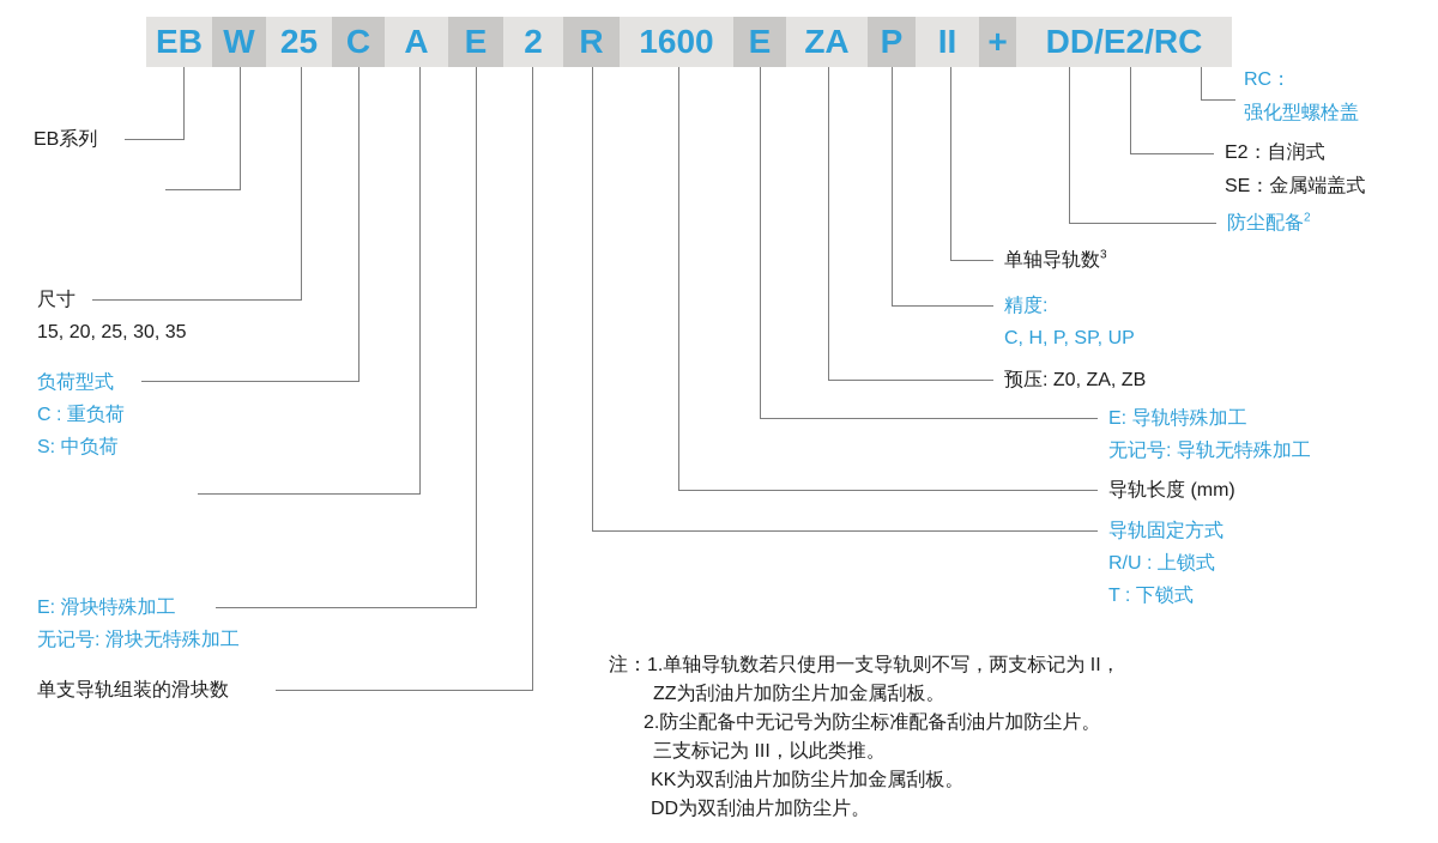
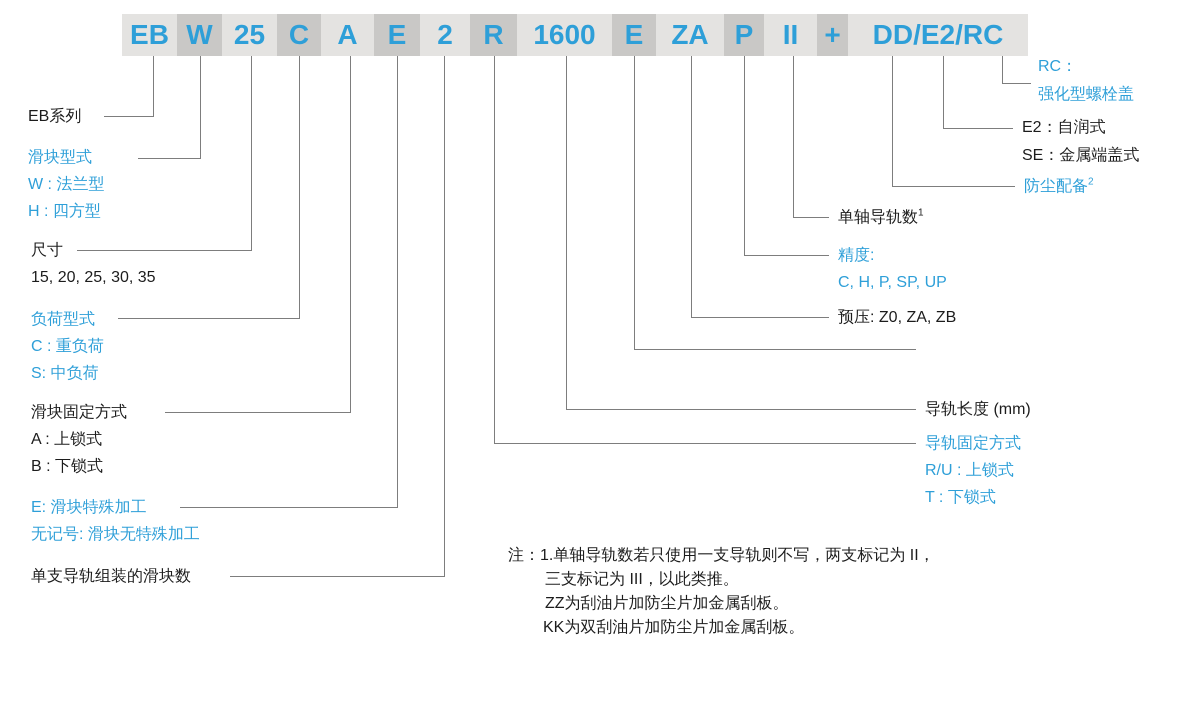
  EB
  W
  25
  C
  A
  E
  2
  R
  1600
  E
  ZA
  P
  II
  +
  DD/E2/RC
  EB系列
+ 滑块型式
+ W : 法兰型
+ H : 四方型
  尺寸
  15, 20, 25, 30, 35
  负荷型式
  C : 重负荷
  S: 中负荷
+ 滑块固定方式
+ A : 上锁式
+ B : 下锁式
  E: 滑块特殊加工
  无记号: 滑块无特殊加工
  单支导轨组装的滑块数
  RC：
  强化型螺栓盖
  E2：自润式
  SE：金属端盖式
  防尘配备2
- 单轴导轨数3
+ 单轴导轨数1
  精度:
  C, H, P, SP, UP
  预压: Z0, ZA, ZB
- E: 导轨特殊加工
- 无记号: 导轨无特殊加工
  导轨长度 (mm)
  导轨固定方式
  R/U : 上锁式
  T : 下锁式
  注：1.单轴导轨数若只使用一支导轨则不写，两支标记为 II，
- ZZ为刮油片加防尘片加金属刮板。
+ 三支标记为 III，以此类推。
- 2.防尘配备中无记号为防尘标准配备刮油片加防尘片。
- 三支标记为 III，以此类推。
+ ZZ为刮油片加防尘片加金属刮板。
  KK为双刮油片加防尘片加金属刮板。
- DD为双刮油片加防尘片。
